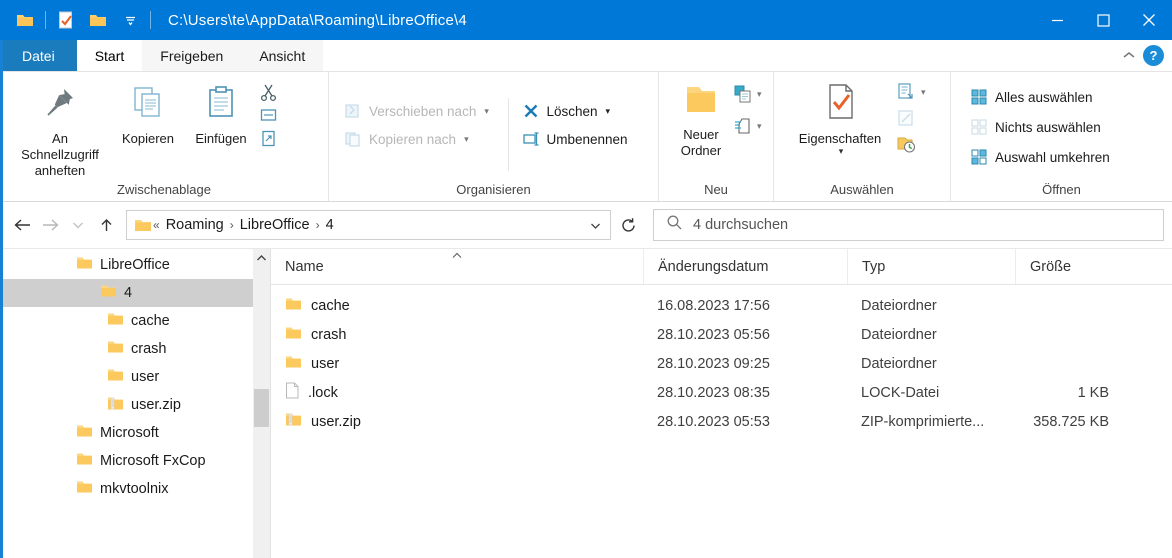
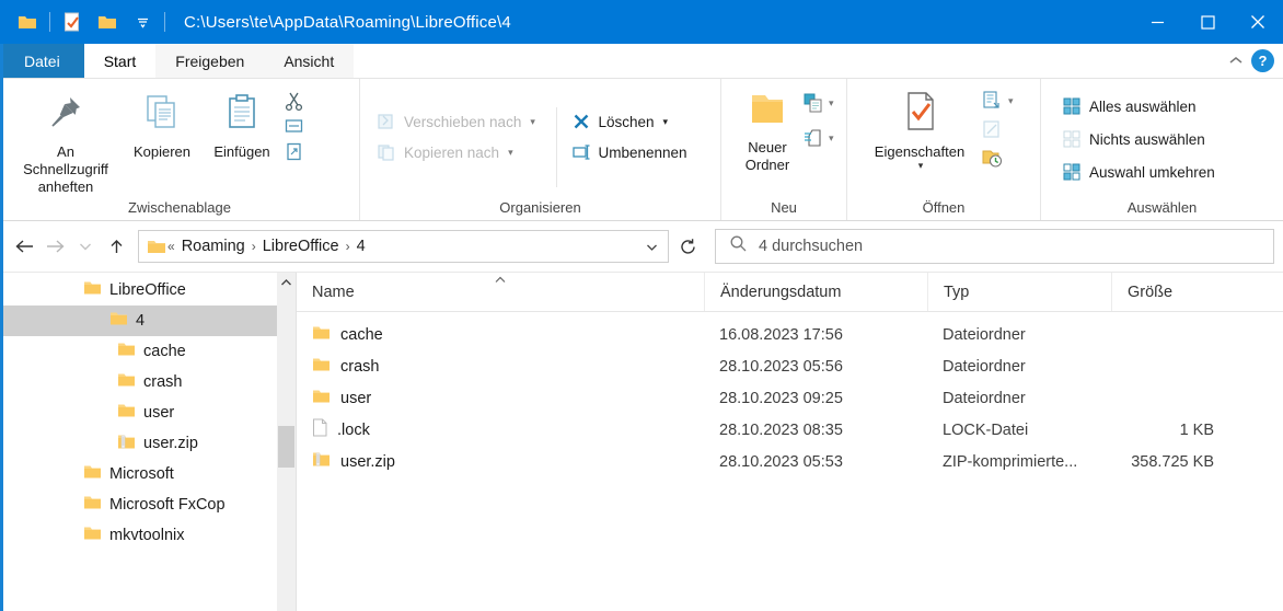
  C:\Users\te\AppData\Roaming\LibreOffice\4
  Datei
  Start
  Freigeben
  Ansicht
  ?
  An Schnellzugriff anheften
  Kopieren
  Einfügen
  Zwischenablage
  Verschieben nach
  ▾
  Kopieren nach
  ▾
  Löschen
  ▾
  Umbenennen
  Organisieren
  Neuer Ordner
  ▾
  ▾
  Neu
  Eigenschaften
  ▾
  ▾
- Auswählen
+ Öffnen
  Alles auswählen
  Nichts auswählen
  Auswahl umkehren
- Öffnen
+ Auswählen
  «
  Roaming
  ›
  LibreOffice
  ›
  4
  4 durchsuchen
  LibreOffice
  4
  cache
  crash
  user
  user.zip
  Microsoft
  Microsoft FxCop
  mkvtoolnix
  Name
  Änderungsdatum
  Typ
  Größe
  cache
  16.08.2023 17:56
  Dateiordner
  crash
  28.10.2023 05:56
  Dateiordner
  user
  28.10.2023 09:25
  Dateiordner
  .lock
  28.10.2023 08:35
  LOCK-Datei
  1 KB
  user.zip
  28.10.2023 05:53
  ZIP-komprimierte...
  358.725 KB
